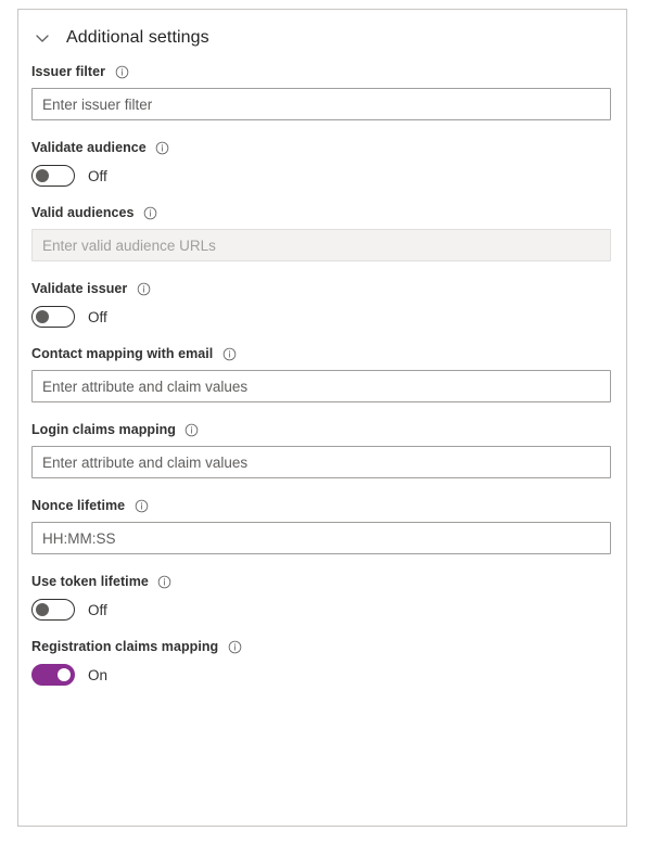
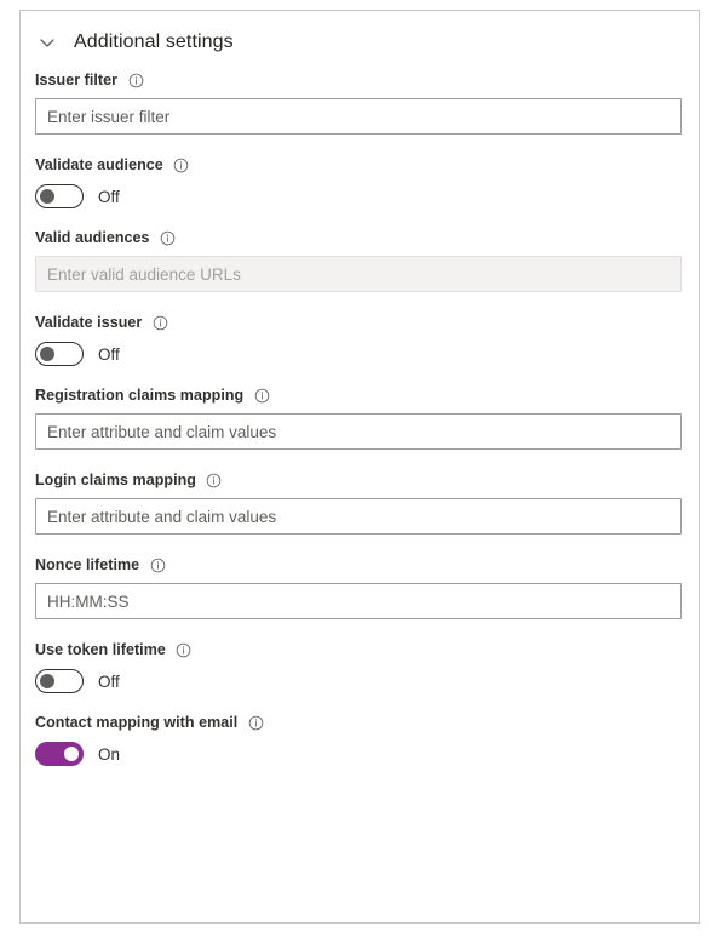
  Additional settings
  Issuer filter
  Enter issuer filter
  Validate audience
  Off
  Valid audiences
  Enter valid audience URLs
  Validate issuer
  Off
- Contact mapping with email
+ Registration claims mapping
  Enter attribute and claim values
  Login claims mapping
  Enter attribute and claim values
  Nonce lifetime
  HH:MM:SS
  Use token lifetime
  Off
- Registration claims mapping
+ Contact mapping with email
  On
